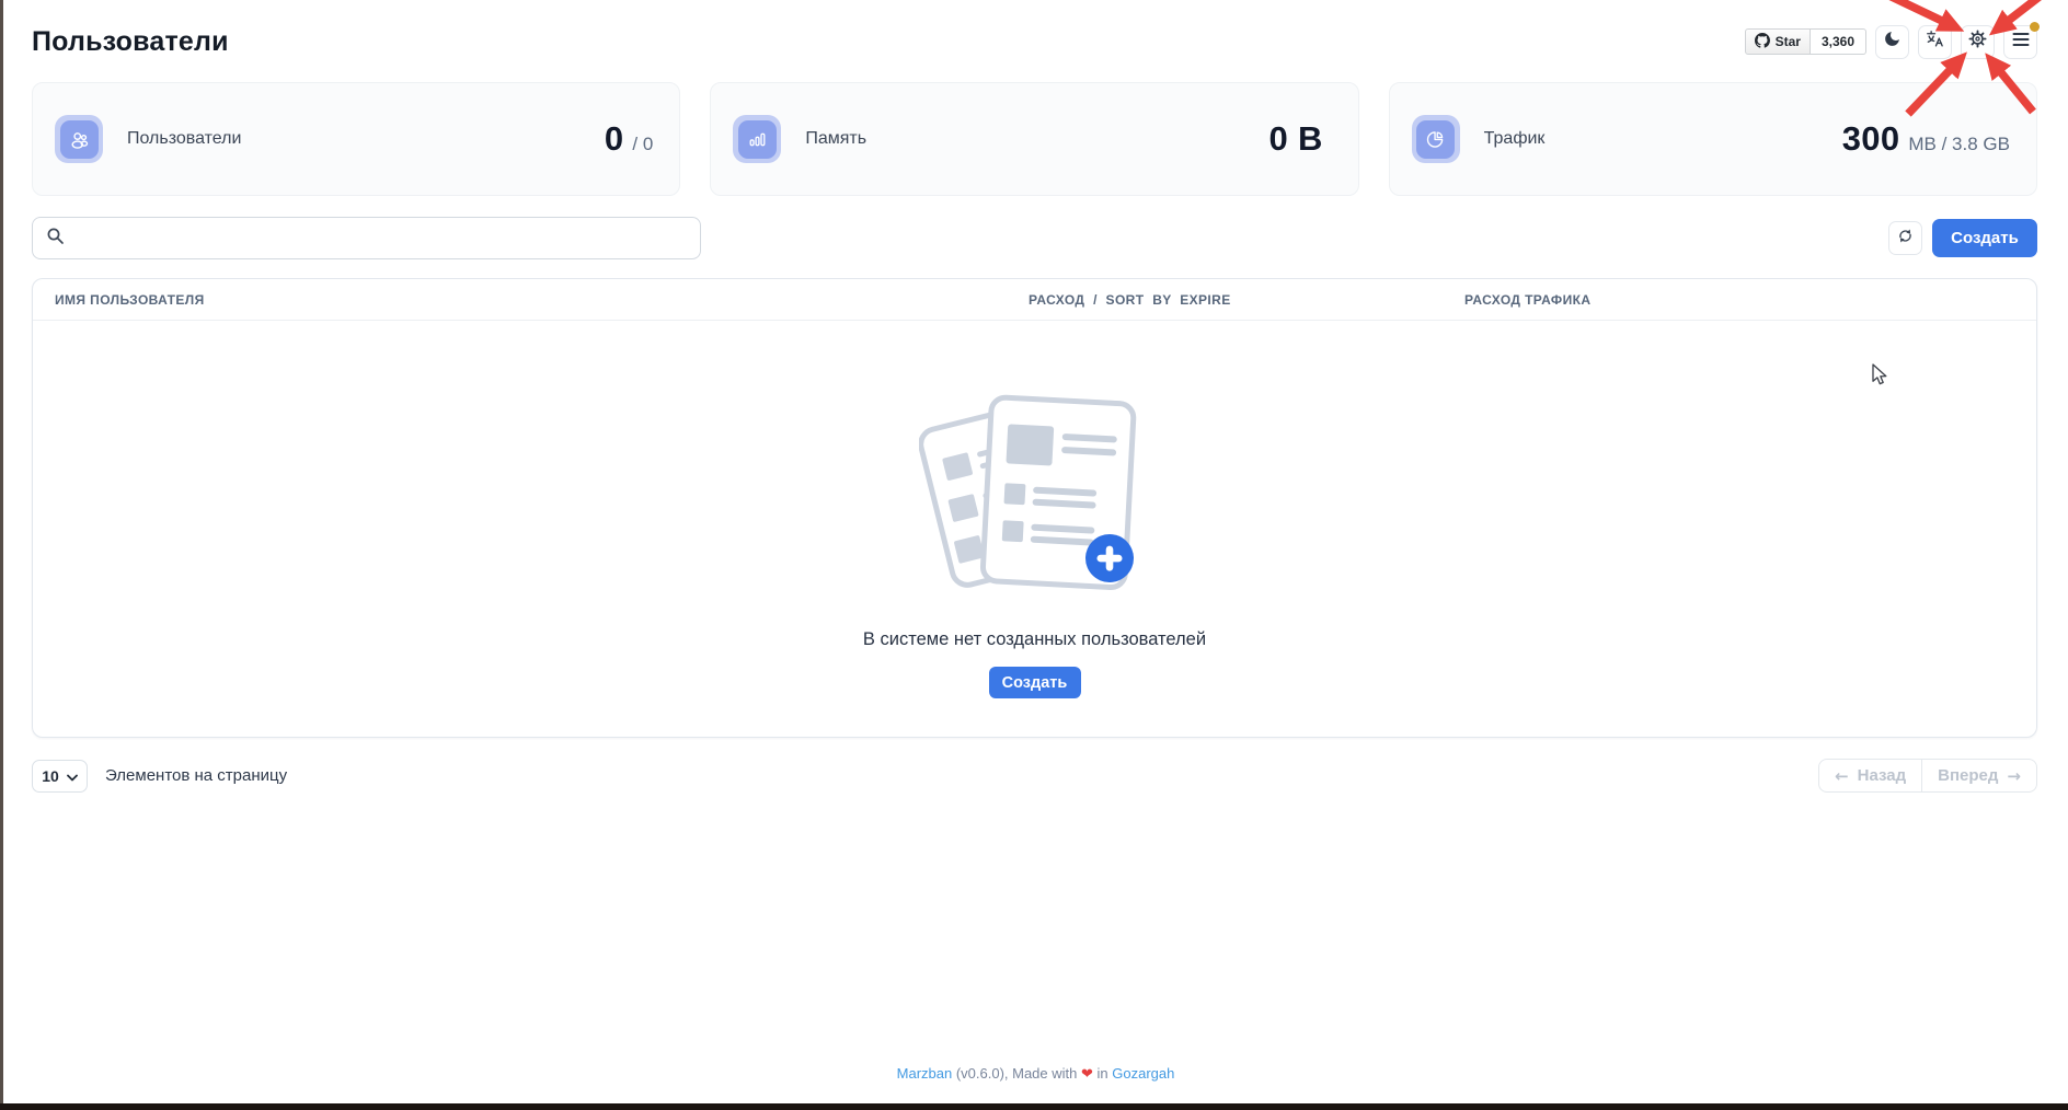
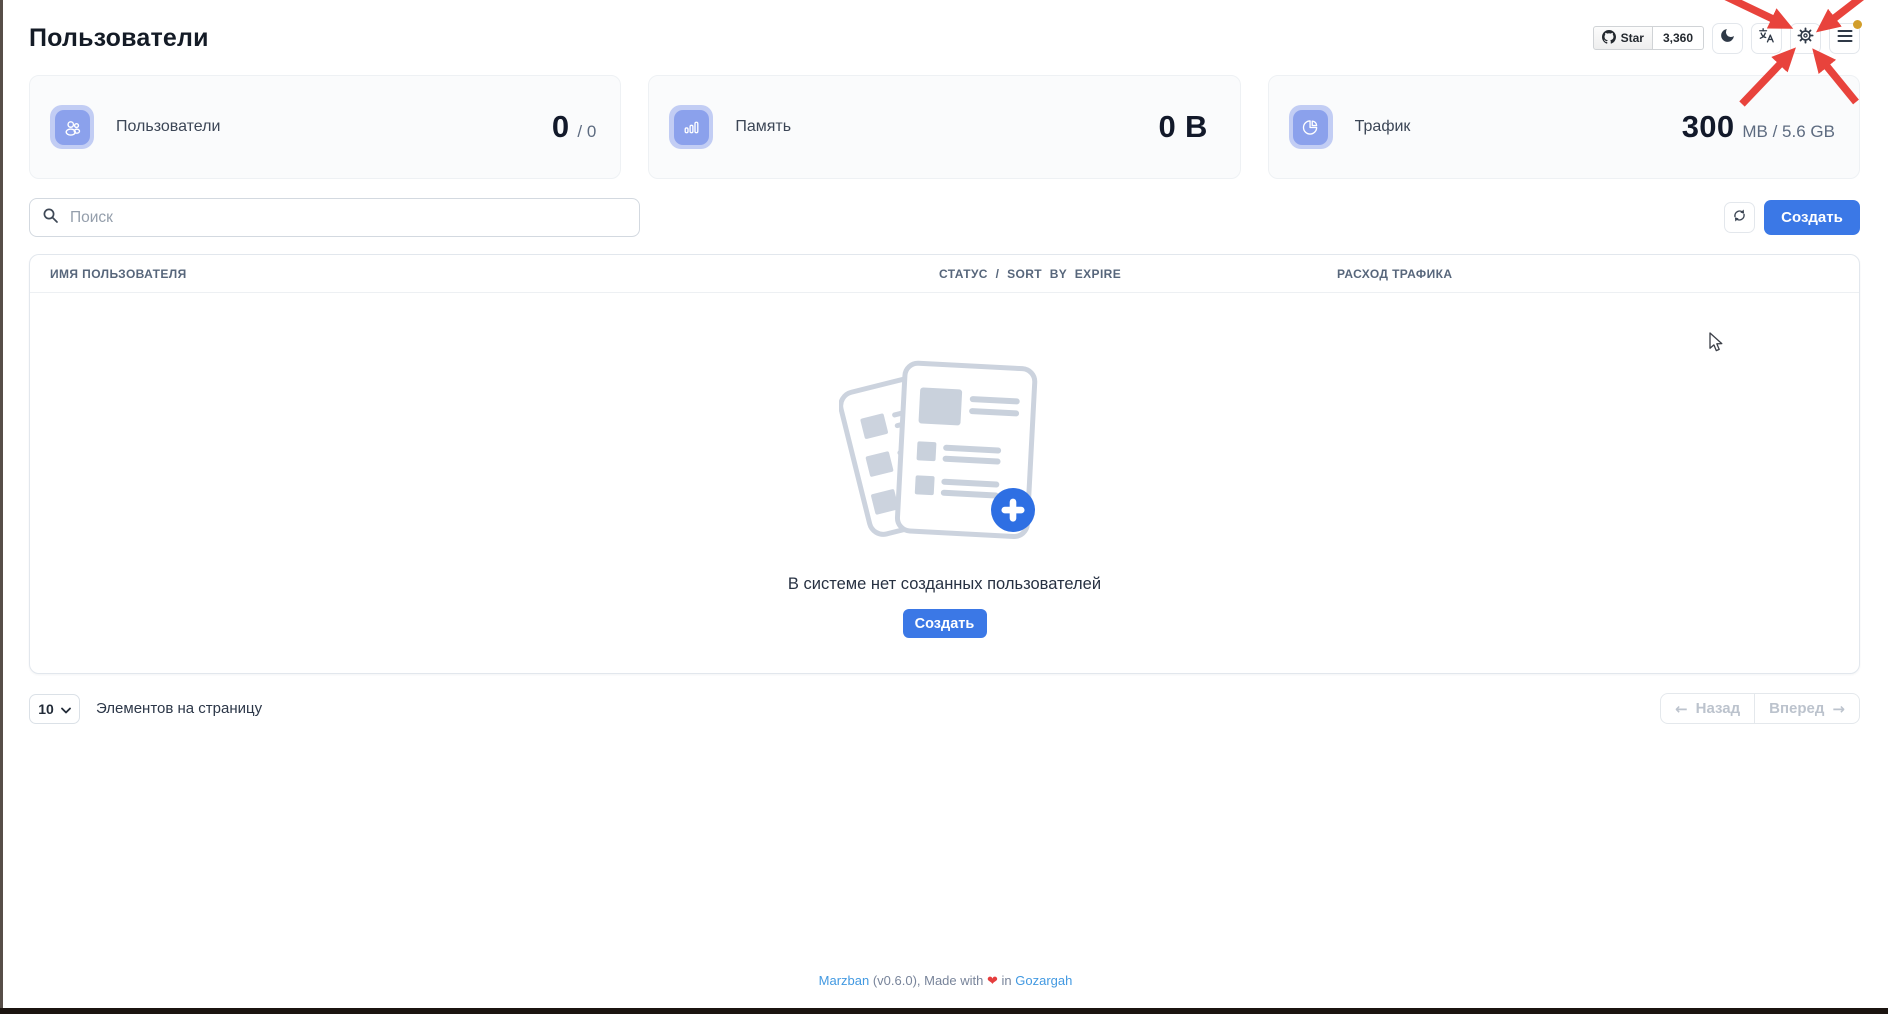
  Пользователи
  Star
  3,360
  Пользователи
  0
  / 0
  Память
  0 B
  Трафик
  300
- MB / 3.8 GB
+ MB / 5.6 GB
+ Поиск
  Создать
  ИМЯ ПОЛЬЗОВАТЕЛЯ
- РАСХОД / SORT BY EXPIRE
+ СТАТУС / SORT BY EXPIRE
  РАСХОД ТРАФИКА
  В системе нет созданных пользователей
  Создать
  10
  Элементов на страницу
  ←
  Назад
  Вперед
  →
  Marzban (v0.6.0), Made with ❤ in Gozargah
